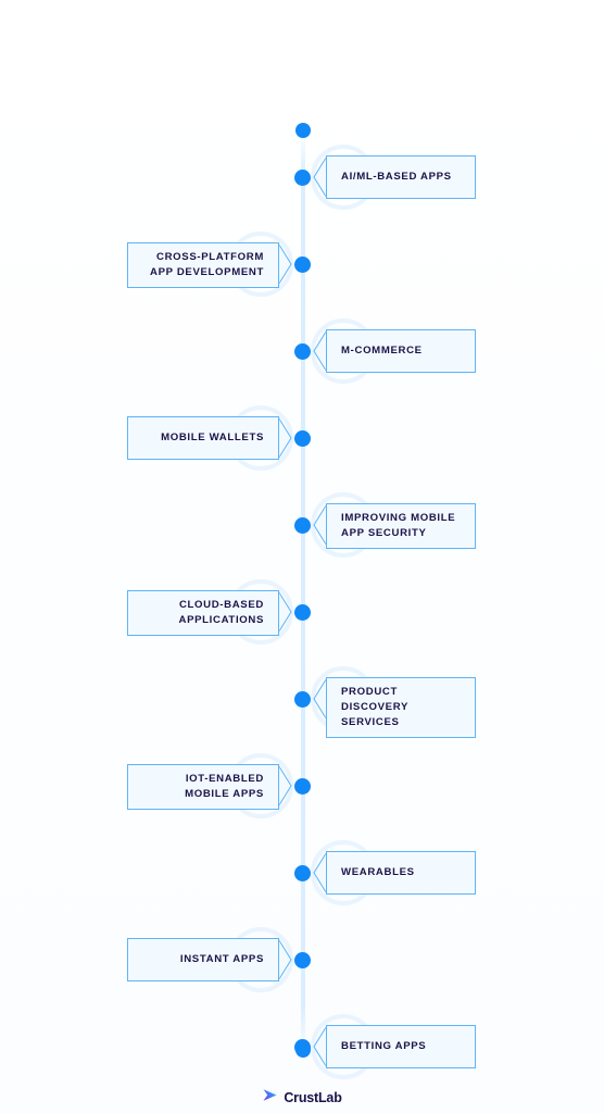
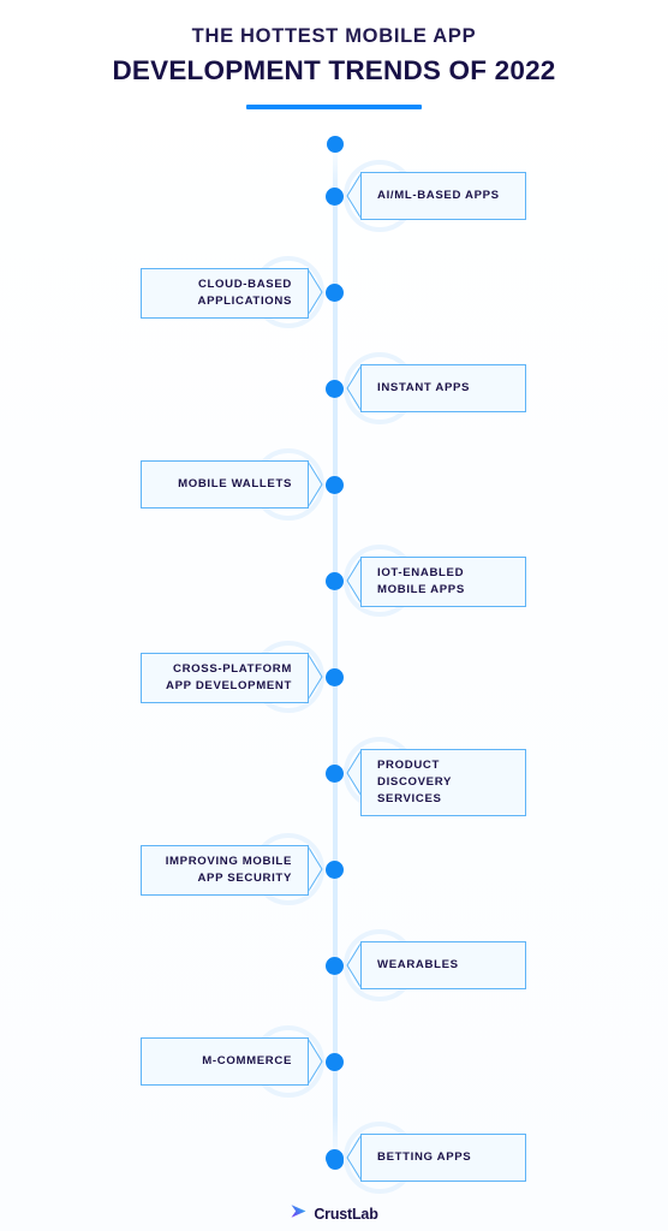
+ THE HOTTEST MOBILE APP
+ DEVELOPMENT TRENDS OF 2022
  AI/ML-BASED APPS
- CROSS-PLATFORM APP DEVELOPMENT
+ CLOUD-BASED APPLICATIONS
- M-COMMERCE
+ INSTANT APPS
  MOBILE WALLETS
- IMPROVING MOBILE APP SECURITY
+ IOT-ENABLED MOBILE APPS
- CLOUD-BASED APPLICATIONS
+ CROSS-PLATFORM APP DEVELOPMENT
  PRODUCT DISCOVERY SERVICES
- IOT-ENABLED MOBILE APPS
+ IMPROVING MOBILE APP SECURITY
  WEARABLES
- INSTANT APPS
+ M-COMMERCE
  BETTING APPS
  CrustLab
